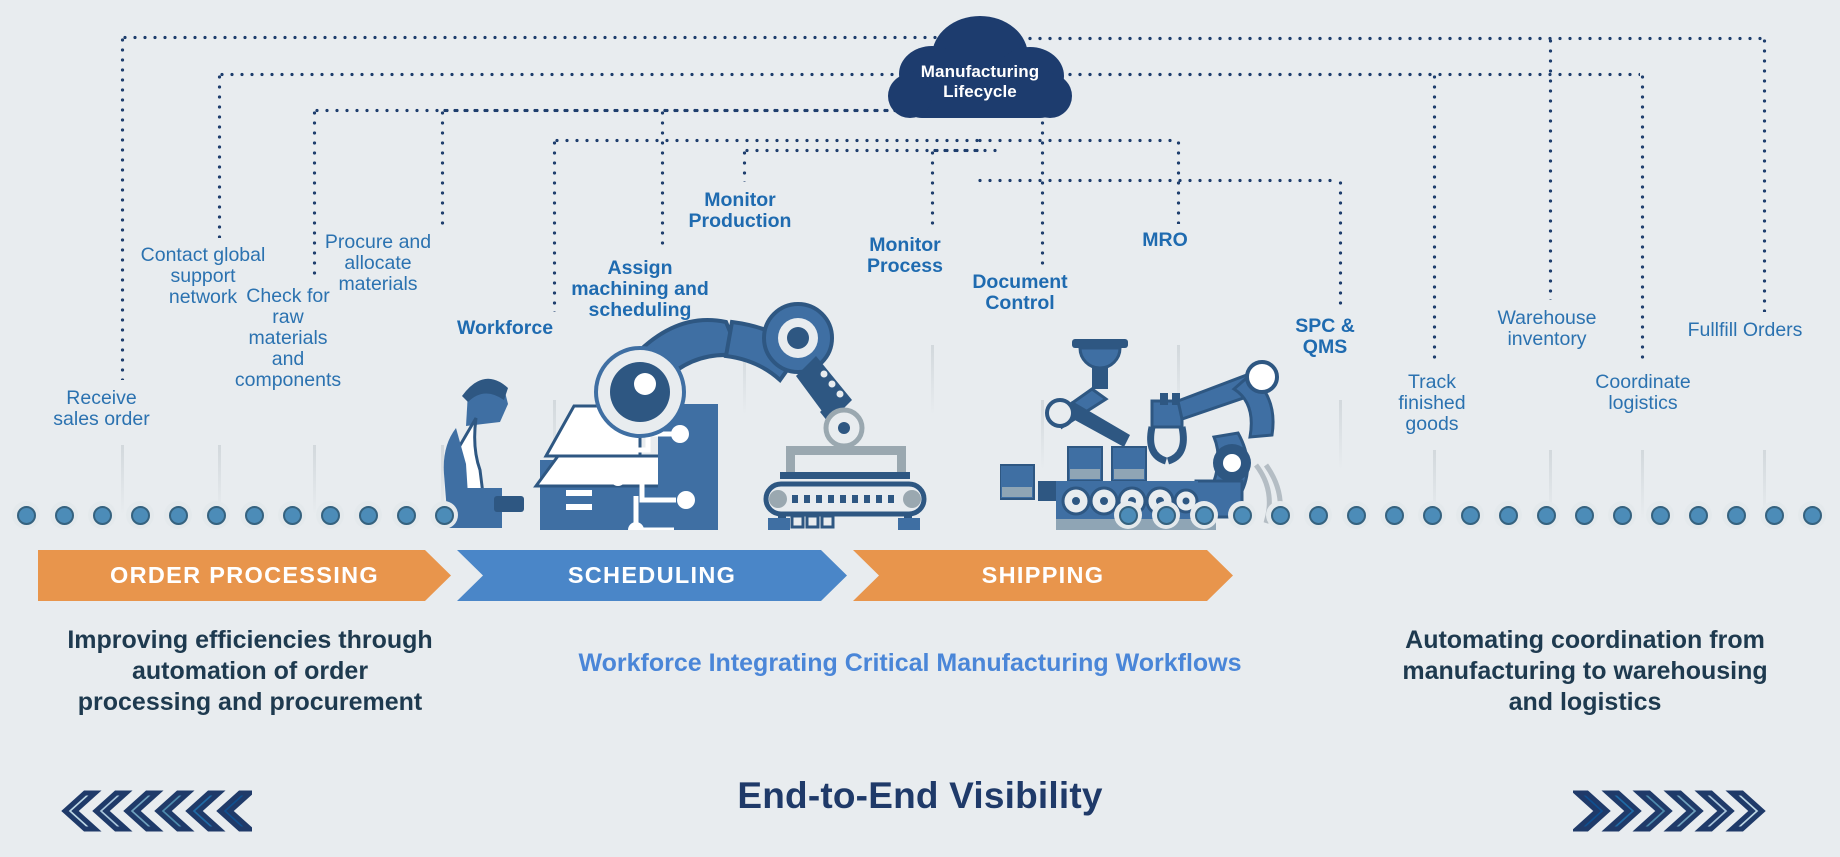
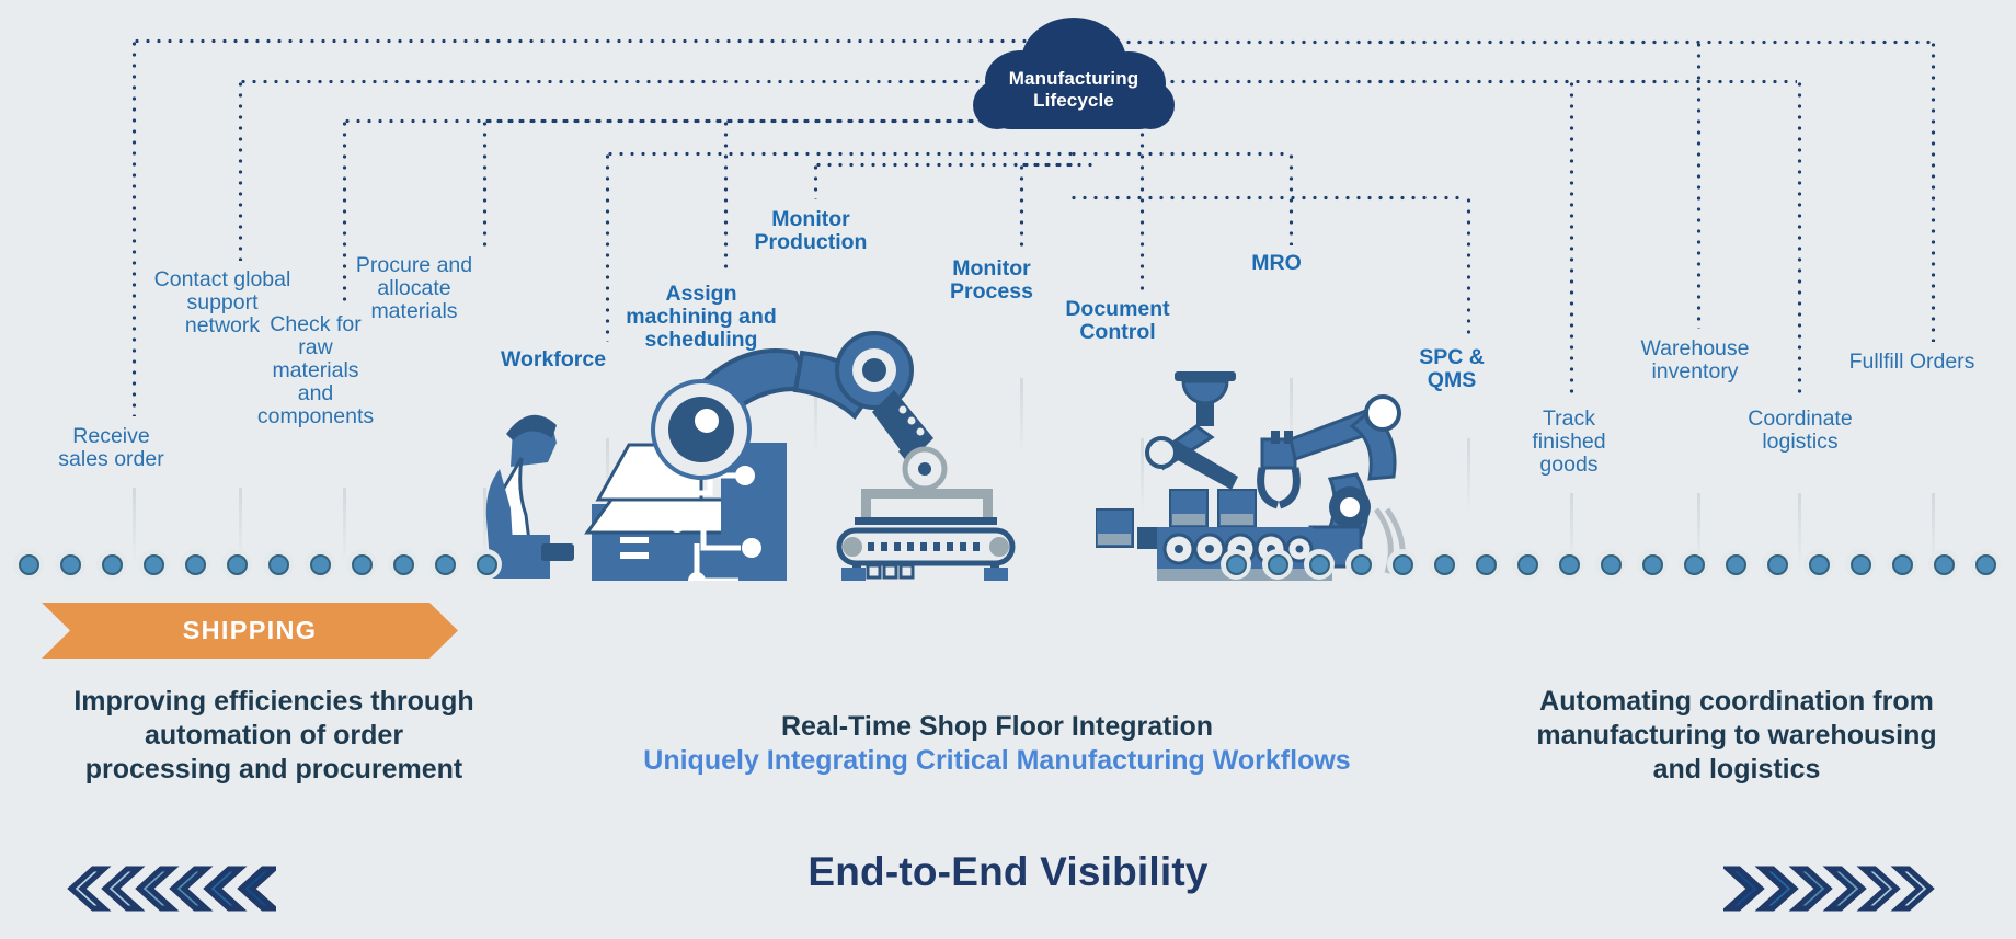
  Manufacturing
  Lifecycle
  Receive
  sales order
  Contact global
  support
  network
  Check for
  raw
  materials
  and
  components
  Procure and
  allocate
  materials
  Workforce
  Assign
  machining and
  scheduling
  Monitor
  Production
  Monitor
  Process
  Document
  Control
  MRO
  SPC &
  QMS
  Track
  finished
  goods
  Warehouse
  inventory
  Coordinate
  logistics
  Fullfill Orders
- ORDER PROCESSING
- SCHEDULING
  SHIPPING
  Improving efficiencies through
  automation of order
  processing and procurement
+ Real-Time Shop Floor Integration
- Workforce Integrating Critical Manufacturing Workflows
+ Uniquely Integrating Critical Manufacturing Workflows
  Automating coordination from
  manufacturing to warehousing
  and logistics
  End-to-End Visibility
